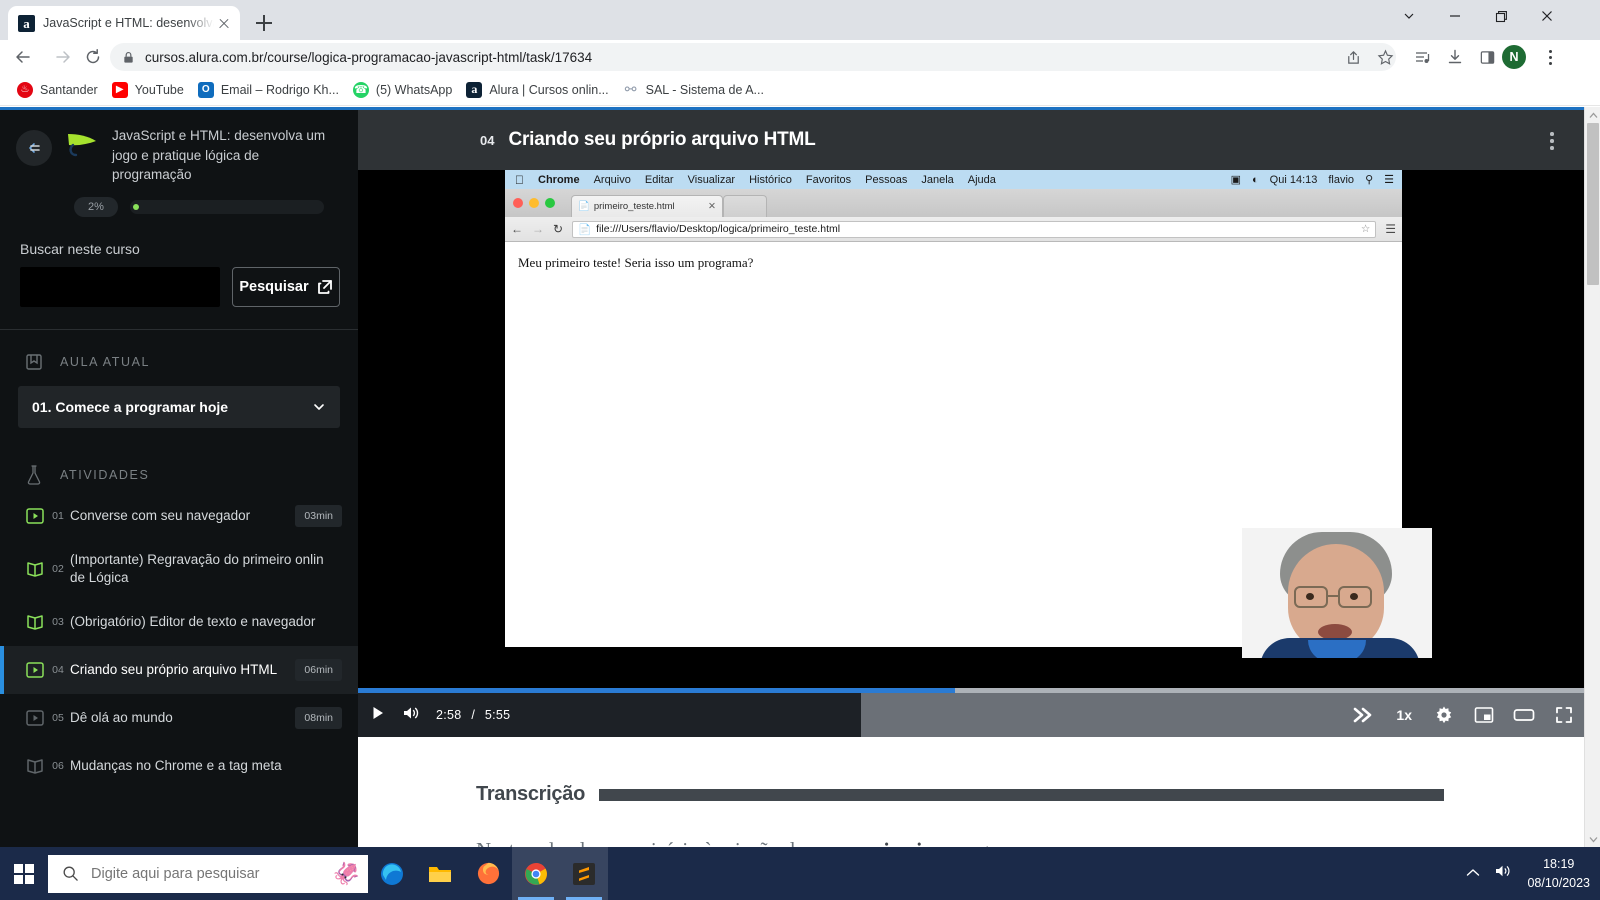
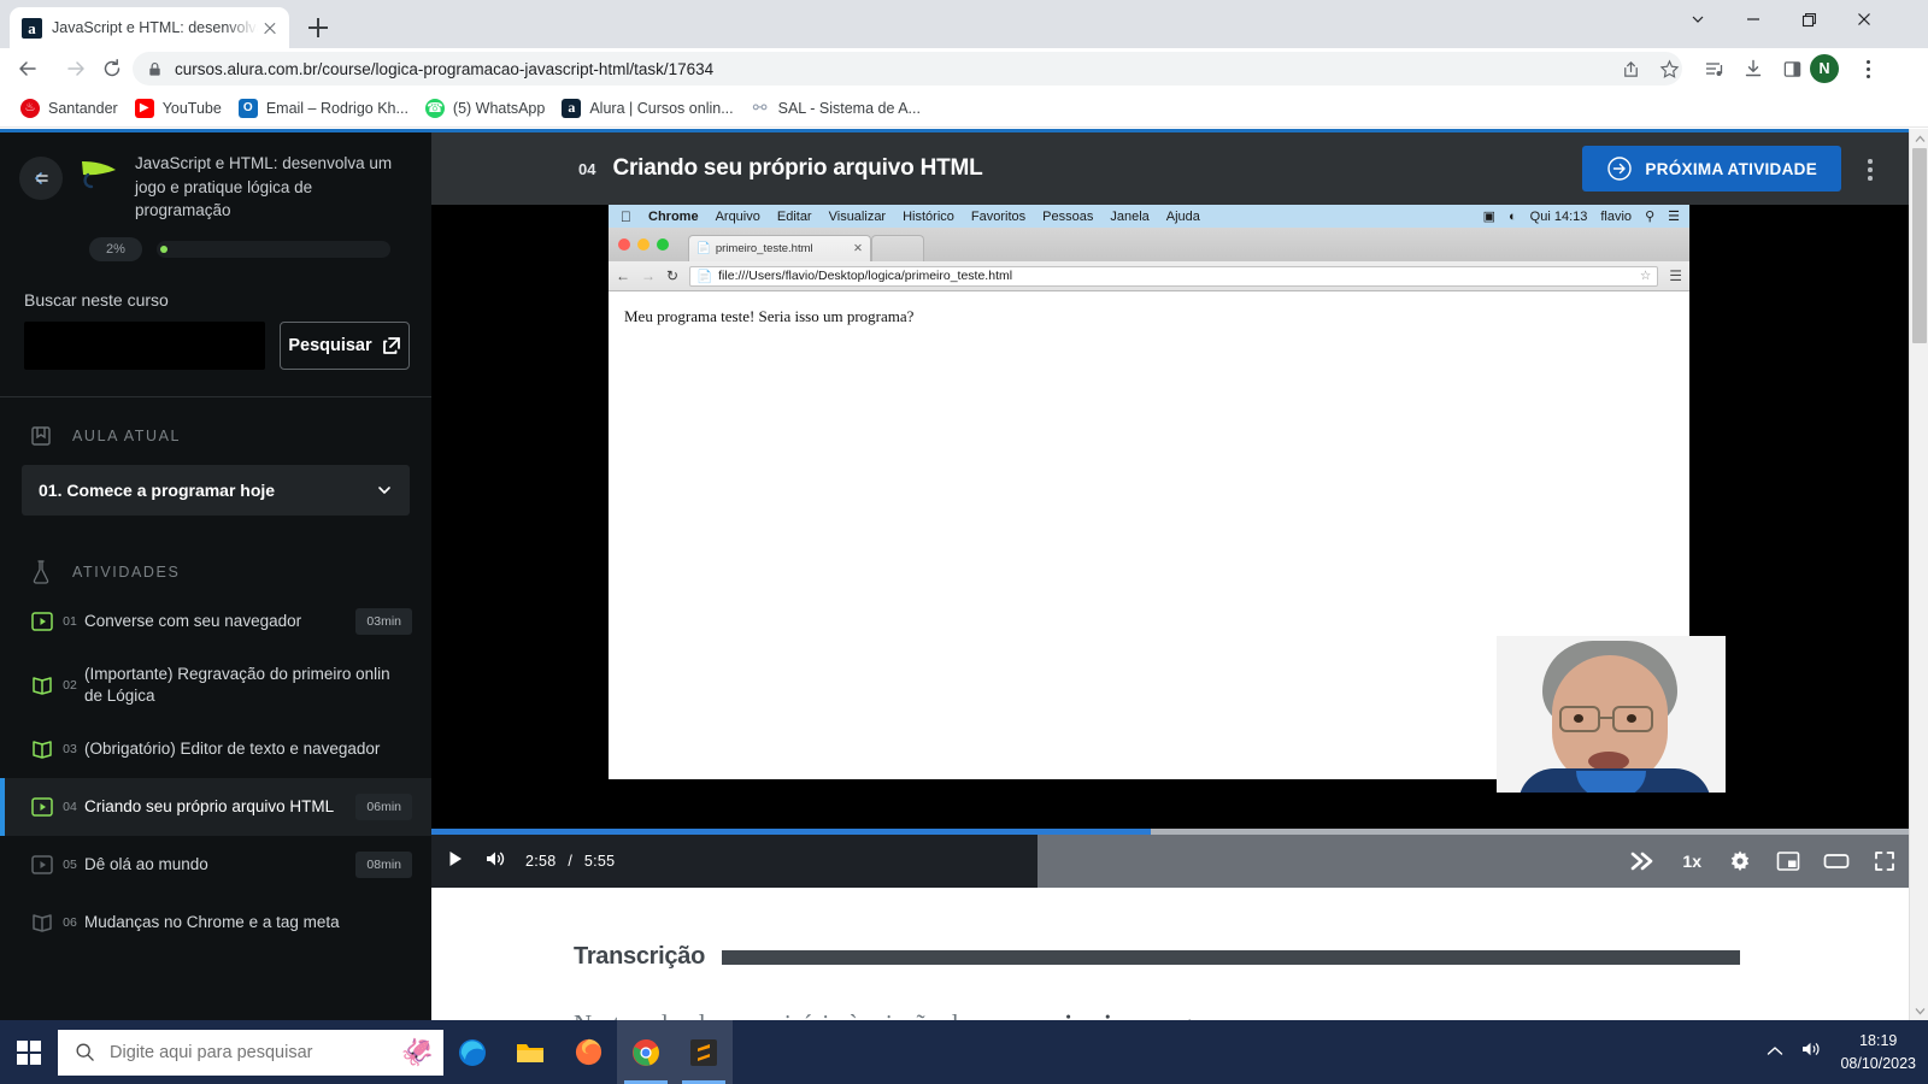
  a
  JavaScript e HTML: desenvolv
  cursos.alura.com.br/course/logica-programacao-javascript-html/task/17634
  N
  ♨
  Santander
  ▶
  YouTube
  O
  Email – Rodrigo Kh...
  ☎
  (5) WhatsApp
  a
  Alura | Cursos onlin...
  ⚯
  SAL - Sistema de A...
  JavaScript e HTML: desenvolva um jogo e pratique lógica de programação
  2%
  Buscar neste curso
  Pesquisar
  AULA ATUAL
  01. Comece a programar hoje
  ATIVIDADES
  01
  Converse com seu navegador
  03min
  02
  (Importante) Regravação do primeiro onlin de Lógica
  03
  (Obrigatório) Editor de texto e navegador
  04
  Criando seu próprio arquivo HTML
  06min
  05
  Dê olá ao mundo
  08min
  06
  Mudanças no Chrome e a tag meta
  04
  Criando seu próprio arquivo HTML
+ PRÓXIMA ATIVIDADE
  
  Chrome
  Arquivo
  Editar
  Visualizar
  Histórico
  Favoritos
  Pessoas
  Janela
  Ajuda
  ▣
  ◐
  Qui 14:13
  flavio
  ⚲
  ☰
  📄
  primeiro_teste.html
  ✕
  ←
  →
  ↻
  📄
  file:///Users/flavio/Desktop/logica/primeiro_teste.html
  ☆
  ☰
- Meu primeiro teste! Seria isso um programa?
+ Meu programa teste! Seria isso um programa?
  2:58 / 5:55
  1x
  Transcrição
  Digite aqui para pesquisar
  🦑
  18:19
  08/10/2023
